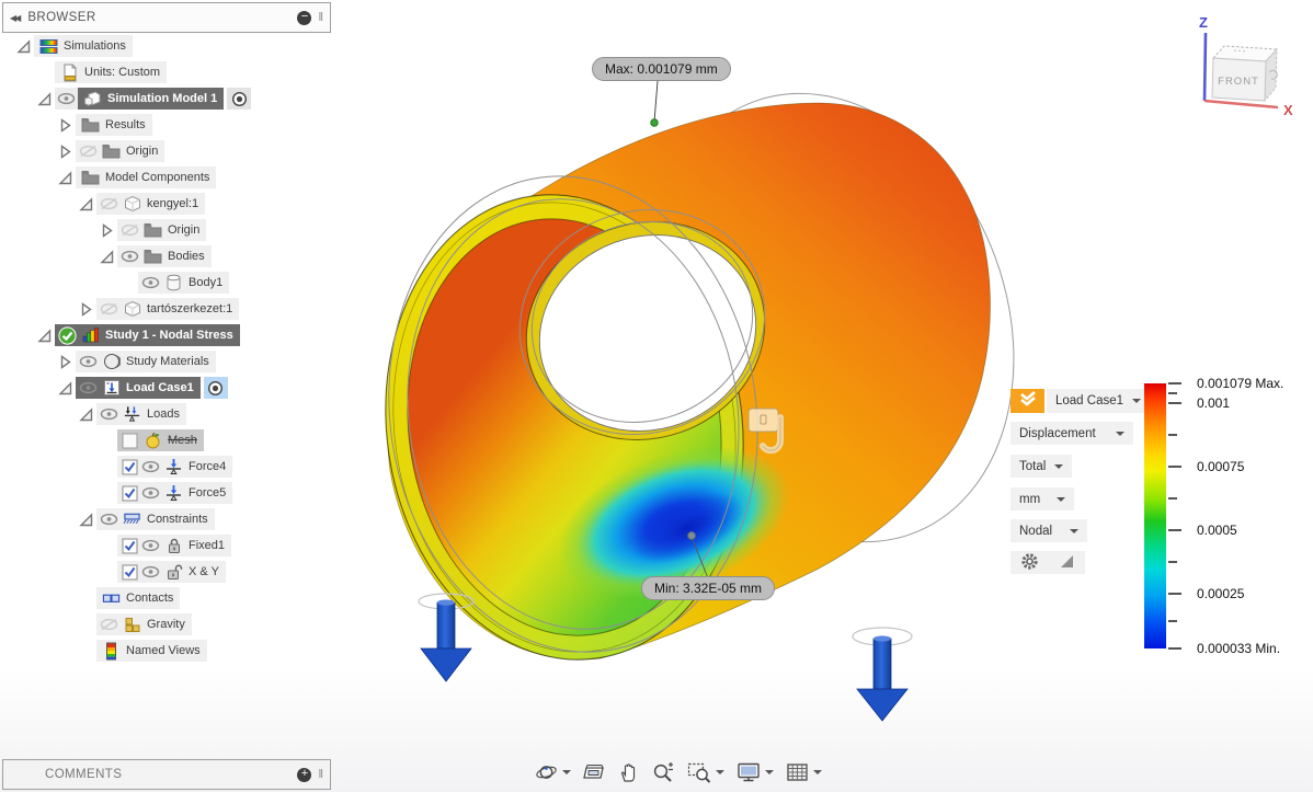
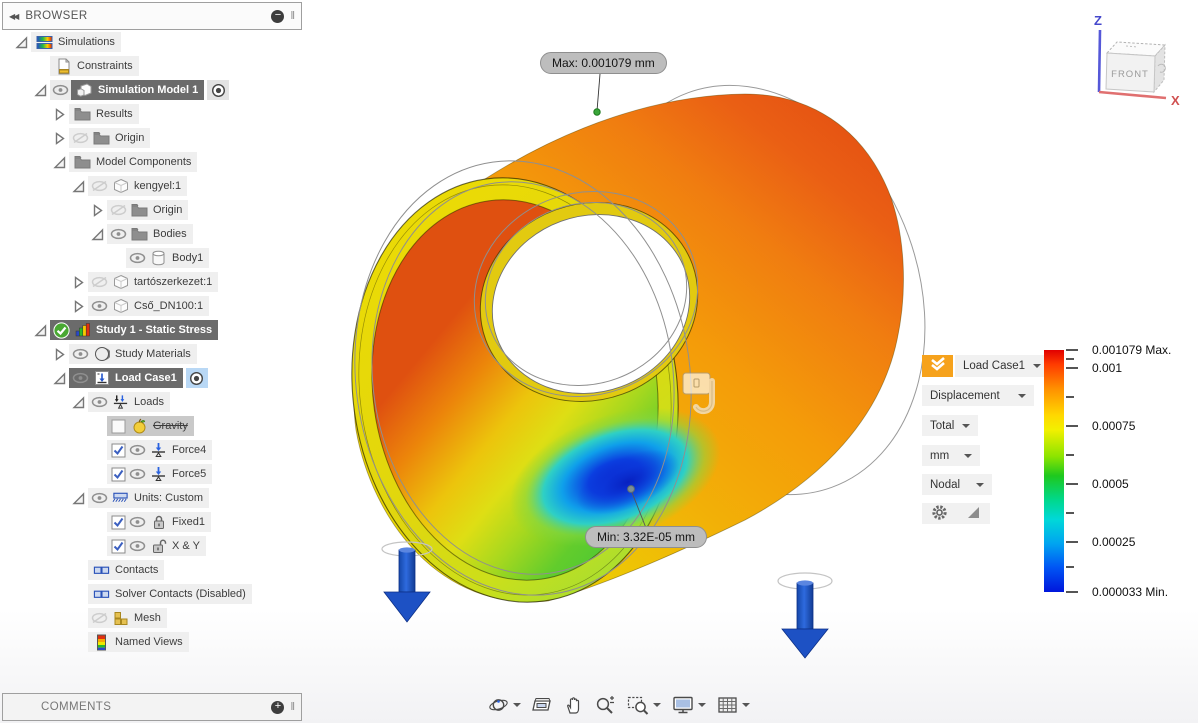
  Z
  X
  FRONT
  Max: 0.001079 mm
  Min: 3.32E-05 mm
  ◀◀
  BROWSER
  −
  ‖
  Simulations
- Units: Custom
+ Constraints
  Simulation Model 1
  Results
  Origin
  Model Components
  kengyel:1
  Origin
  Bodies
  Body1
  tartószerkezet:1
+ Cső_DN100:1
- Study 1 - Nodal Stress
+ Study 1 - Static Stress
  Study Materials
  Load Case1
  Loads
- Mesh
+ Gravity
  Force4
  Force5
- Constraints
+ Units: Custom
  Fixed1
  X & Y
  Contacts
+ Solver Contacts (Disabled)
- Gravity
+ Mesh
  Named Views
  COMMENTS
  +
  ‖
  Load Case1
  Displacement
  Total
  mm
  Nodal
  0.001079 Max.
  0.001
  0.00075
  0.0005
  0.00025
  0.000033 Min.
